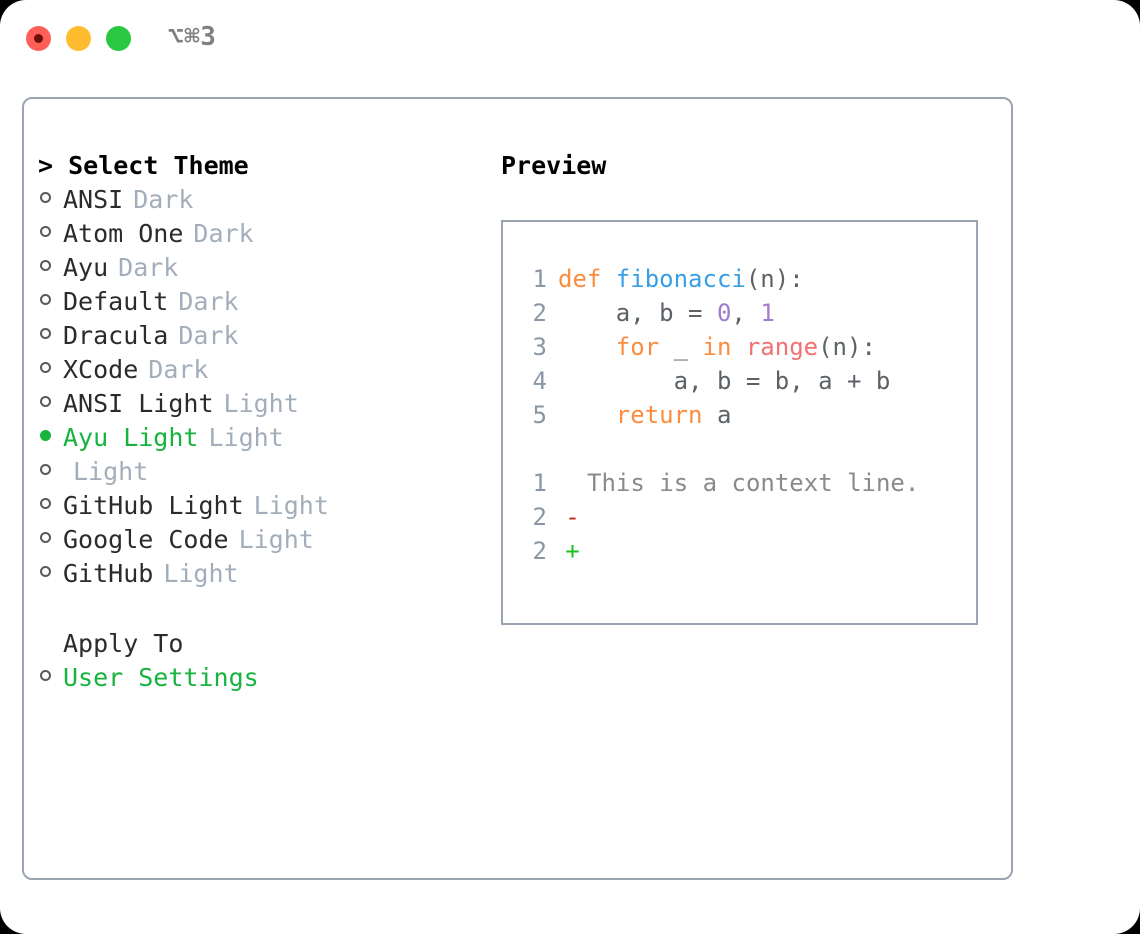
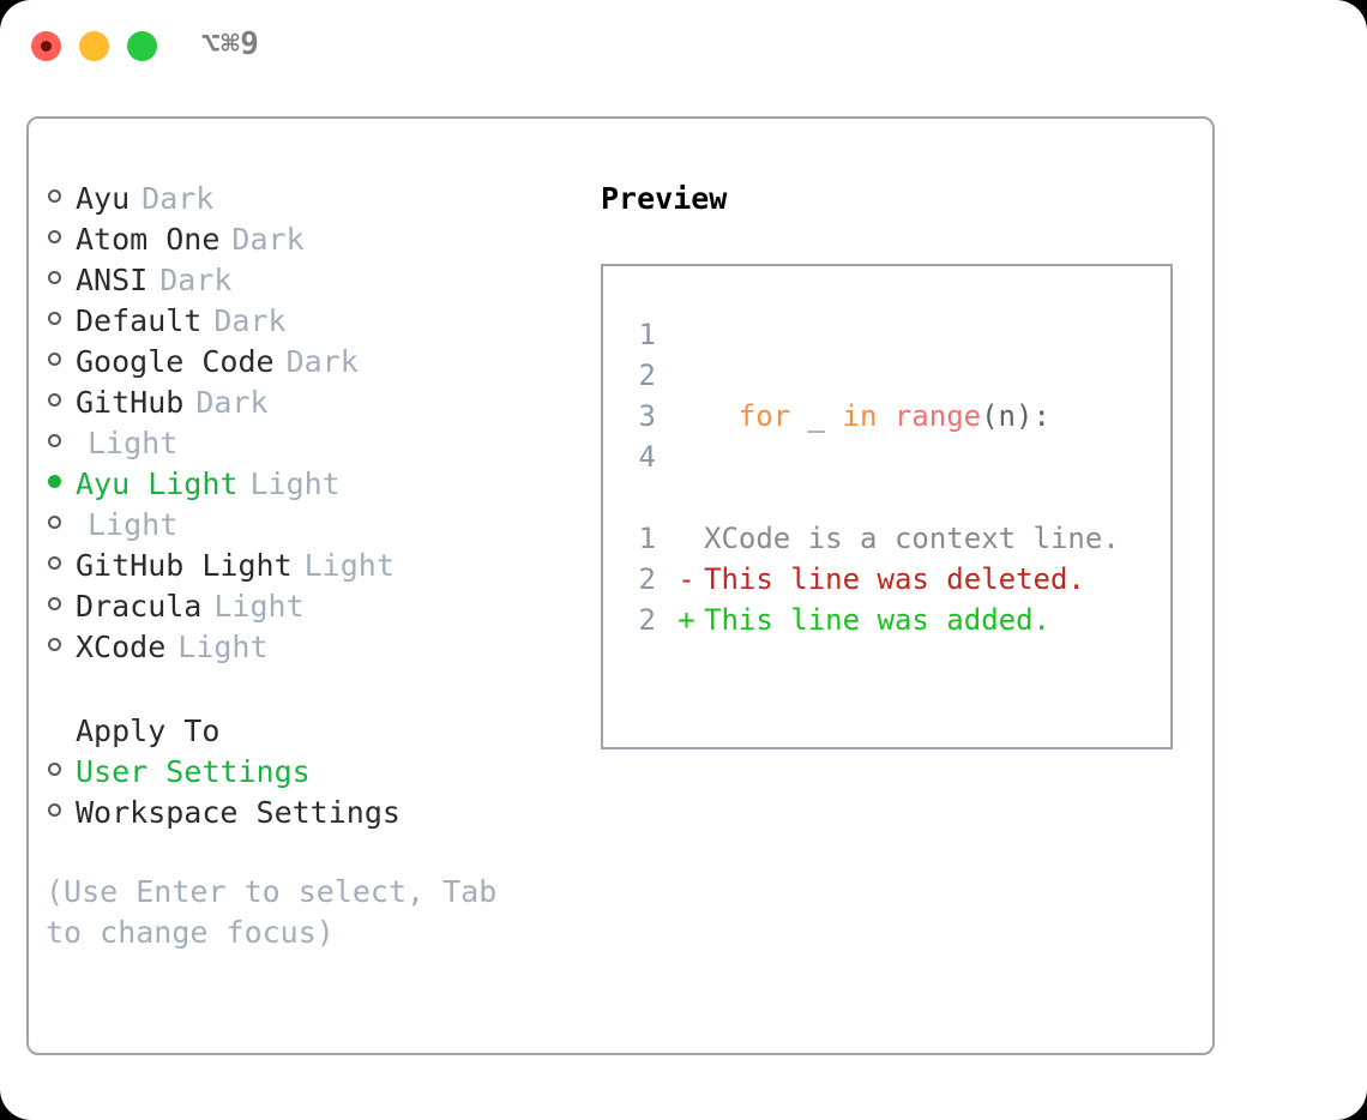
- ⌥⌘3
+ ⌥⌘9
- > Select Theme
- ANSI
+ Ayu
  Dark
  Atom One
  Dark
- Ayu
+ ANSI
  Dark
  Default
  Dark
- Dracula
+ Google Code
  Dark
- XCode
+ GitHub
  Dark
- ANSI Light
  Light
  Ayu Light
  Light
  Light
  GitHub Light
  Light
- Google Code
+ Dracula
  Light
- GitHub
+ XCode
  Light
  Apply To
  User Settings
+ Workspace Settings
+ (Use Enter to select, Tab to change focus)
  Preview
  1
- def fibonacci(n):
  2
- a, b = 0, 1
  3
  for _ in range(n):
  4
- a, b = b, a + b
- 5
- return a
  1
- This is a context line.
+ XCode is a context line.
  2
  -
+ This line was deleted.
  2
  +
+ This line was added.
